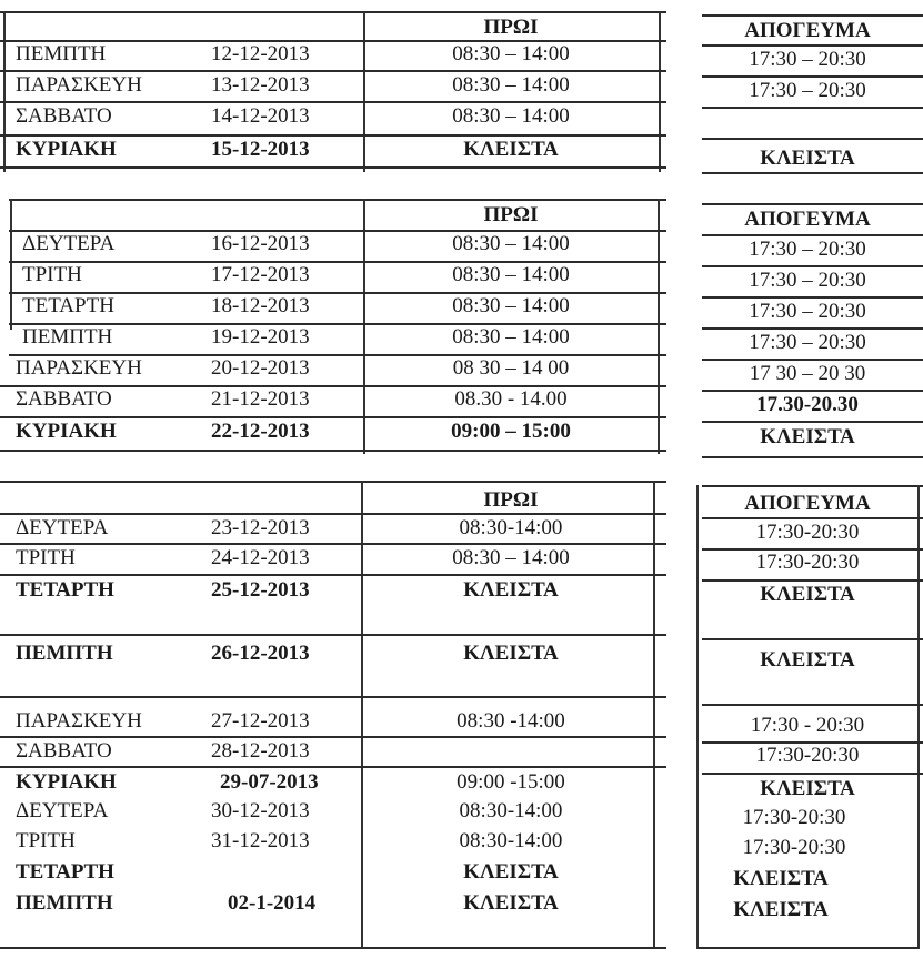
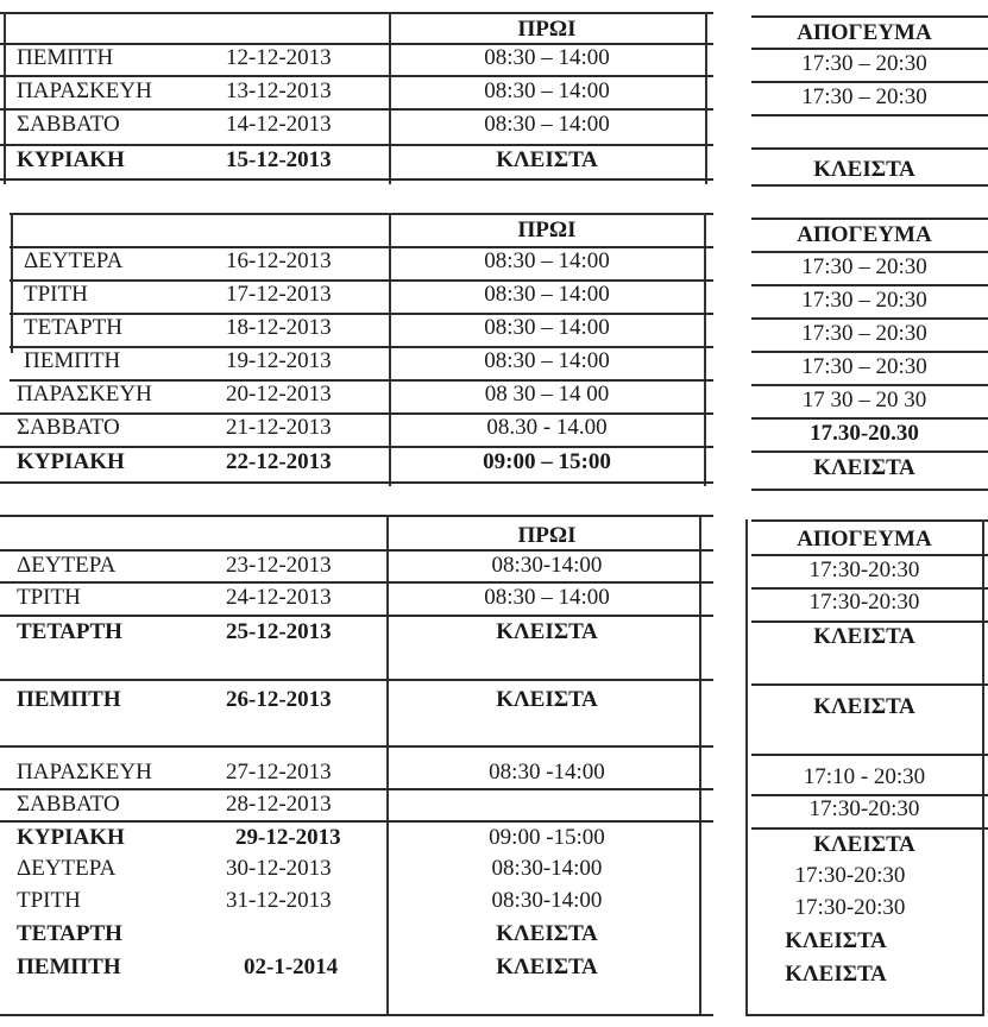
  ΠΡΩΙ
  ΑΠΟΓΕΥΜΑ
  ΠΕΜΠΤΗ
  12-12-2013
  08:30 – 14:00
  17:30 – 20:30
  ΠΑΡΑΣΚΕΥΗ
  13-12-2013
  08:30 – 14:00
  17:30 – 20:30
  ΣΑΒΒΑΤΟ
  14-12-2013
  08:30 – 14:00
  ΚΥΡΙΑΚΗ
  15-12-2013
  ΚΛΕΙΣΤΑ
  ΚΛΕΙΣΤΑ
  ΠΡΩΙ
  ΑΠΟΓΕΥΜΑ
  ΔΕΥΤΕΡΑ
  16-12-2013
  08:30 – 14:00
  17:30 – 20:30
  ΤΡΙΤΗ
  17-12-2013
  08:30 – 14:00
  17:30 – 20:30
  ΤΕΤΑΡΤΗ
  18-12-2013
  08:30 – 14:00
  17:30 – 20:30
  ΠΕΜΠΤΗ
  19-12-2013
  08:30 – 14:00
  17:30 – 20:30
  ΠΑΡΑΣΚΕΥΗ
  20-12-2013
  08 30 – 14 00
  17 30 – 20 30
  ΣΑΒΒΑΤΟ
  21-12-2013
  08.30 - 14.00
  17.30-20.30
  ΚΥΡΙΑΚΗ
  22-12-2013
  09:00 – 15:00
  ΚΛΕΙΣΤΑ
  ΠΡΩΙ
  ΑΠΟΓΕΥΜΑ
  ΔΕΥΤΕΡΑ
  23-12-2013
  08:30-14:00
  17:30-20:30
  ΤΡΙΤΗ
  24-12-2013
  08:30 – 14:00
  17:30-20:30
  ΤΕΤΑΡΤΗ
  25-12-2013
  ΚΛΕΙΣΤΑ
  ΚΛΕΙΣΤΑ
  ΠΕΜΠΤΗ
  26-12-2013
  ΚΛΕΙΣΤΑ
  ΚΛΕΙΣΤΑ
  ΠΑΡΑΣΚΕΥΗ
  27-12-2013
  08:30 -14:00
- 17:30 - 20:30
+ 17:10 - 20:30
  ΣΑΒΒΑΤΟ
  28-12-2013
  17:30-20:30
  ΚΥΡΙΑΚΗ
- 29-07-2013
+ 29-12-2013
  09:00 -15:00
  ΚΛΕΙΣΤΑ
  ΔΕΥΤΕΡΑ
  30-12-2013
  08:30-14:00
  17:30-20:30
  ΤΡΙΤΗ
  31-12-2013
  08:30-14:00
  17:30-20:30
  ΤΕΤΑΡΤΗ
  ΚΛΕΙΣΤΑ
  ΚΛΕΙΣΤΑ
  ΠΕΜΠΤΗ
  02-1-2014
  ΚΛΕΙΣΤΑ
  ΚΛΕΙΣΤΑ
